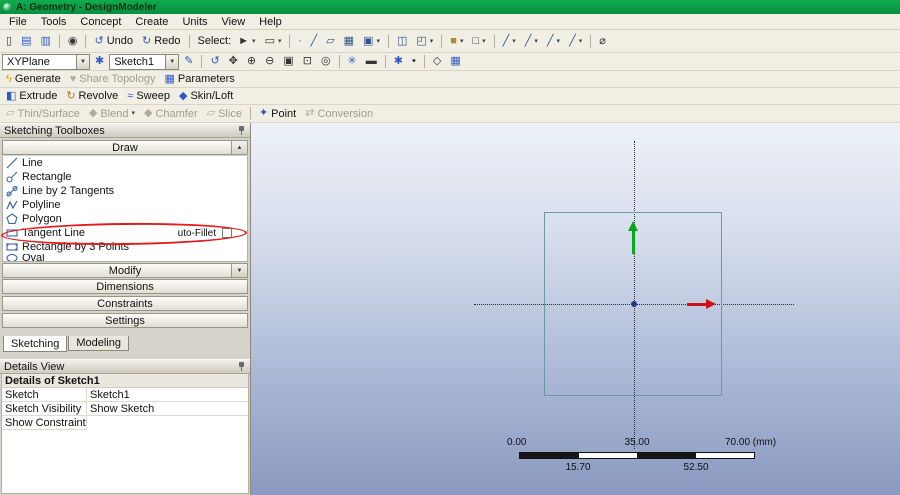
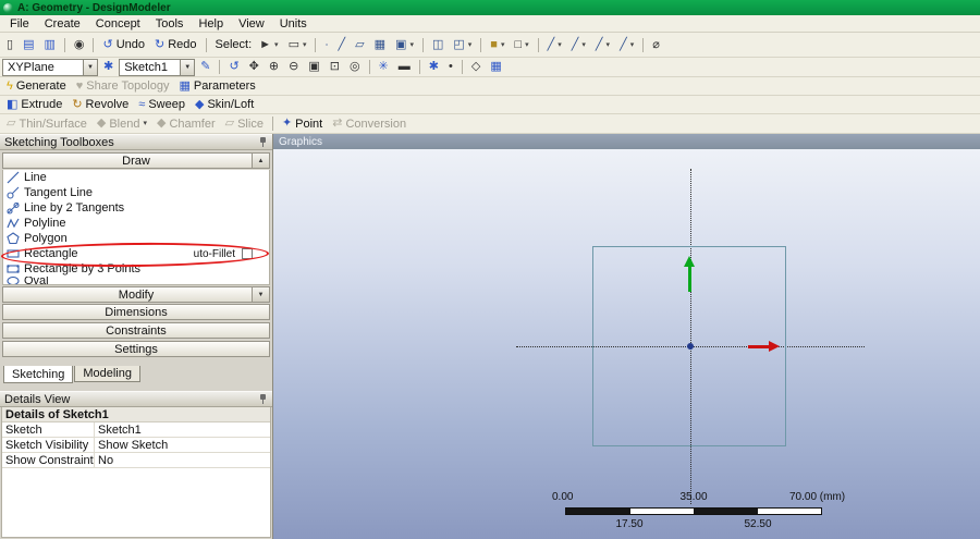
  A: Geometry - DesignModeler
  File
- Tools
+ Create
  Concept
- Create
+ Tools
- Units
+ Help
  View
- Help
+ Units
  ▯
  ▤
  ▥
  ◉
  ↺
  Undo
  ↻
  Redo
  Select:
  ►
  ▭
  ∙
  ╱
  ▱
  ▦
  ▣
  ◫
  ◰
  ■
  □
  ╱
  ╱
  ╱
  ╱
  ⌀
  XYPlane
  ✱
  Sketch1
  ✎
  ↺
  ✥
  ⊕
  ⊖
  ▣
  ⊡
  ◎
  ✳
  ▬
  ✱
  •
  ◇
  ▦
  ϟ
  Generate
  ♥
  Share Topology
  ▦
  Parameters
  ◧
  Extrude
  ↻
  Revolve
  ≈
  Sweep
  ◆
  Skin/Loft
  ▱
  Thin/Surface
  ◆
  Blend
  ◆
  Chamfer
  ▱
  Slice
  ✦
  Point
  ⇄
  Conversion
  Sketching Toolboxes
  Draw
  Line
- Rectangle
+ Tangent Line
  Line by 2 Tangents
  Polyline
  Polygon
- Tangent Line
+ Rectangle
  uto-Fillet
  Rectangle by 3 Points
  Oval
  Modify
  Dimensions
  Constraints
  Settings
  Sketching
  Modeling
  Details View
  Details of Sketch1
  Sketch
  Sketch1
  Sketch Visibility
  Show Sketch
  Show Constraint
+ No
+ Graphics
  0.00
  35.00
  70.00 (mm)
- 15.70
+ 17.50
  52.50
